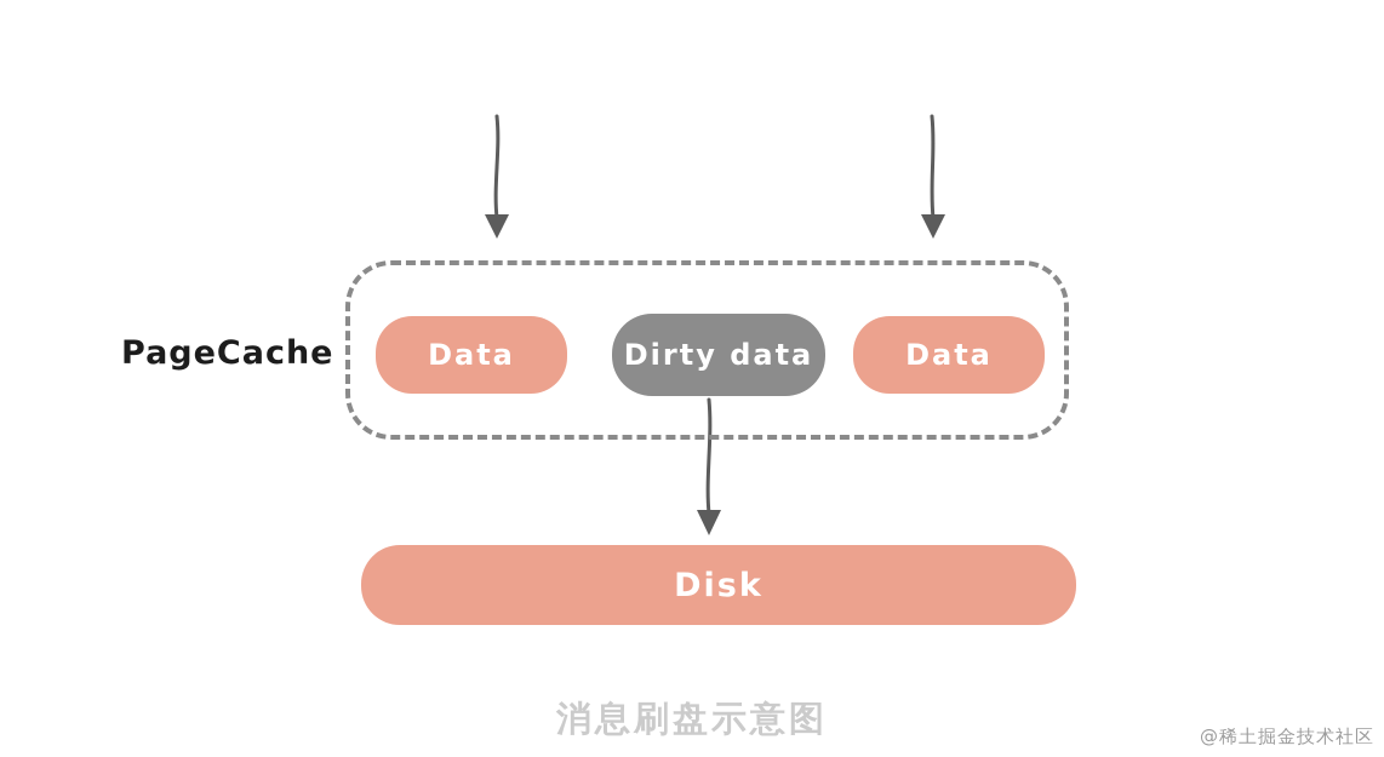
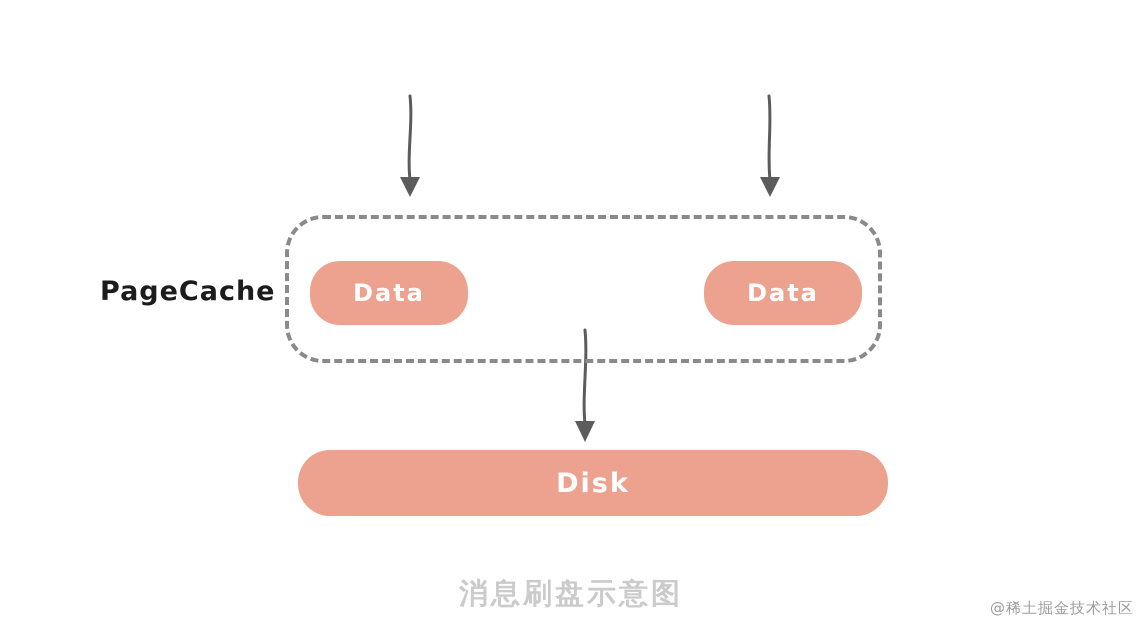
  PageCache
  Data
- Dirty data
  Data
  Disk
  消息刷盘示意图
  @稀土掘金技术社区
